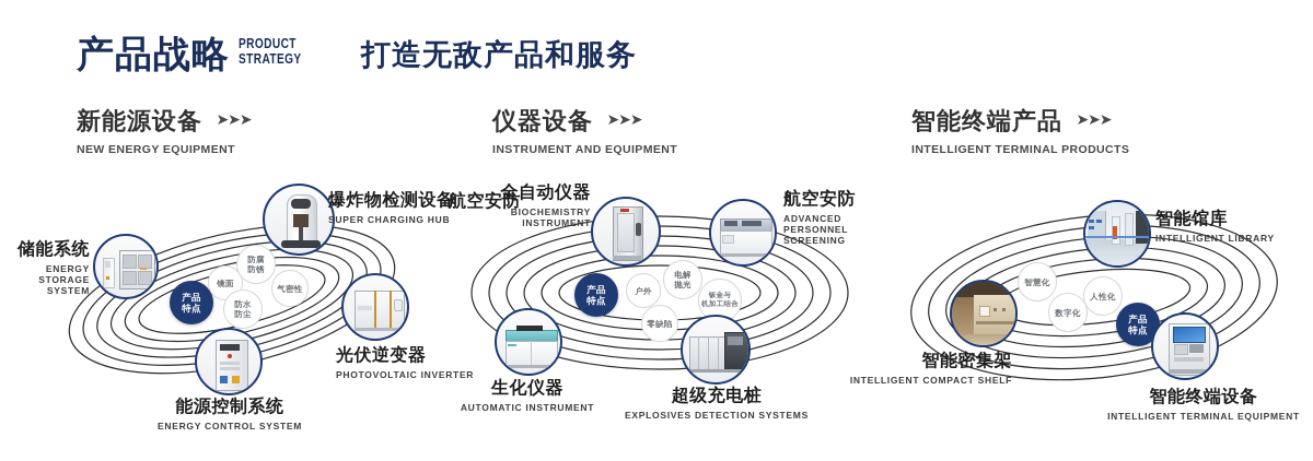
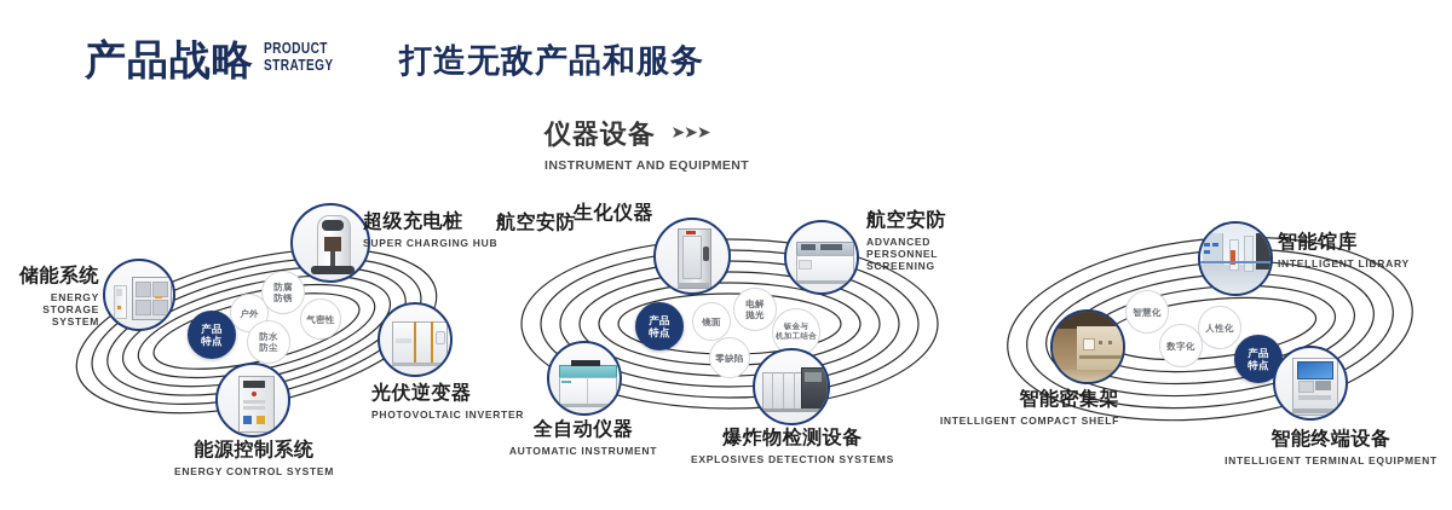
  产品战略
  PRODUCT
  STRATEGY
  打造无敌产品和服务
- 新能源设备 ➤➤➤
- NEW ENERGY EQUIPMENT
  仪器设备 ➤➤➤
  INSTRUMENT AND EQUIPMENT
- 智能终端产品 ➤➤➤
- INTELLIGENT TERMINAL PRODUCTS
  产品
  特点
- 镜面
+ 户外
  防腐
  防锈
  防水
  防尘
  气密性
  储能系统
  ENERGY STORAGE SYSTEM
- 爆炸物检测设备
+ 超级充电桩
  SUPER CHARGING HUB
  光伏逆变器
  PHOTOVOLTAIC INVERTER
  能源控制系统
  ENERGY CONTROL SYSTEM
  产品
  特点
- 户外
+ 镜面
  电解
  抛光
  零缺陷
  航空安防
- 全自动仪器
+ 生化仪器
- BIOCHEMISTRY INSTRUMENT
  航空安防
  ADVANCED PERSONNEL SCREENING
- 生化仪器
+ 全自动仪器
  AUTOMATIC INSTRUMENT
- 超级充电桩
+ 爆炸物检测设备
  EXPLOSIVES DETECTION SYSTEMS
  智慧化
  数字化
  人性化
  产品
  特点
  智能馆库
  INTELLIGENT LIBRARY
  智能密集架
  INTELLIGENT COMPACT SHELF
  智能终端设备
  INTELLIGENT TERMINAL EQUIPMENT
